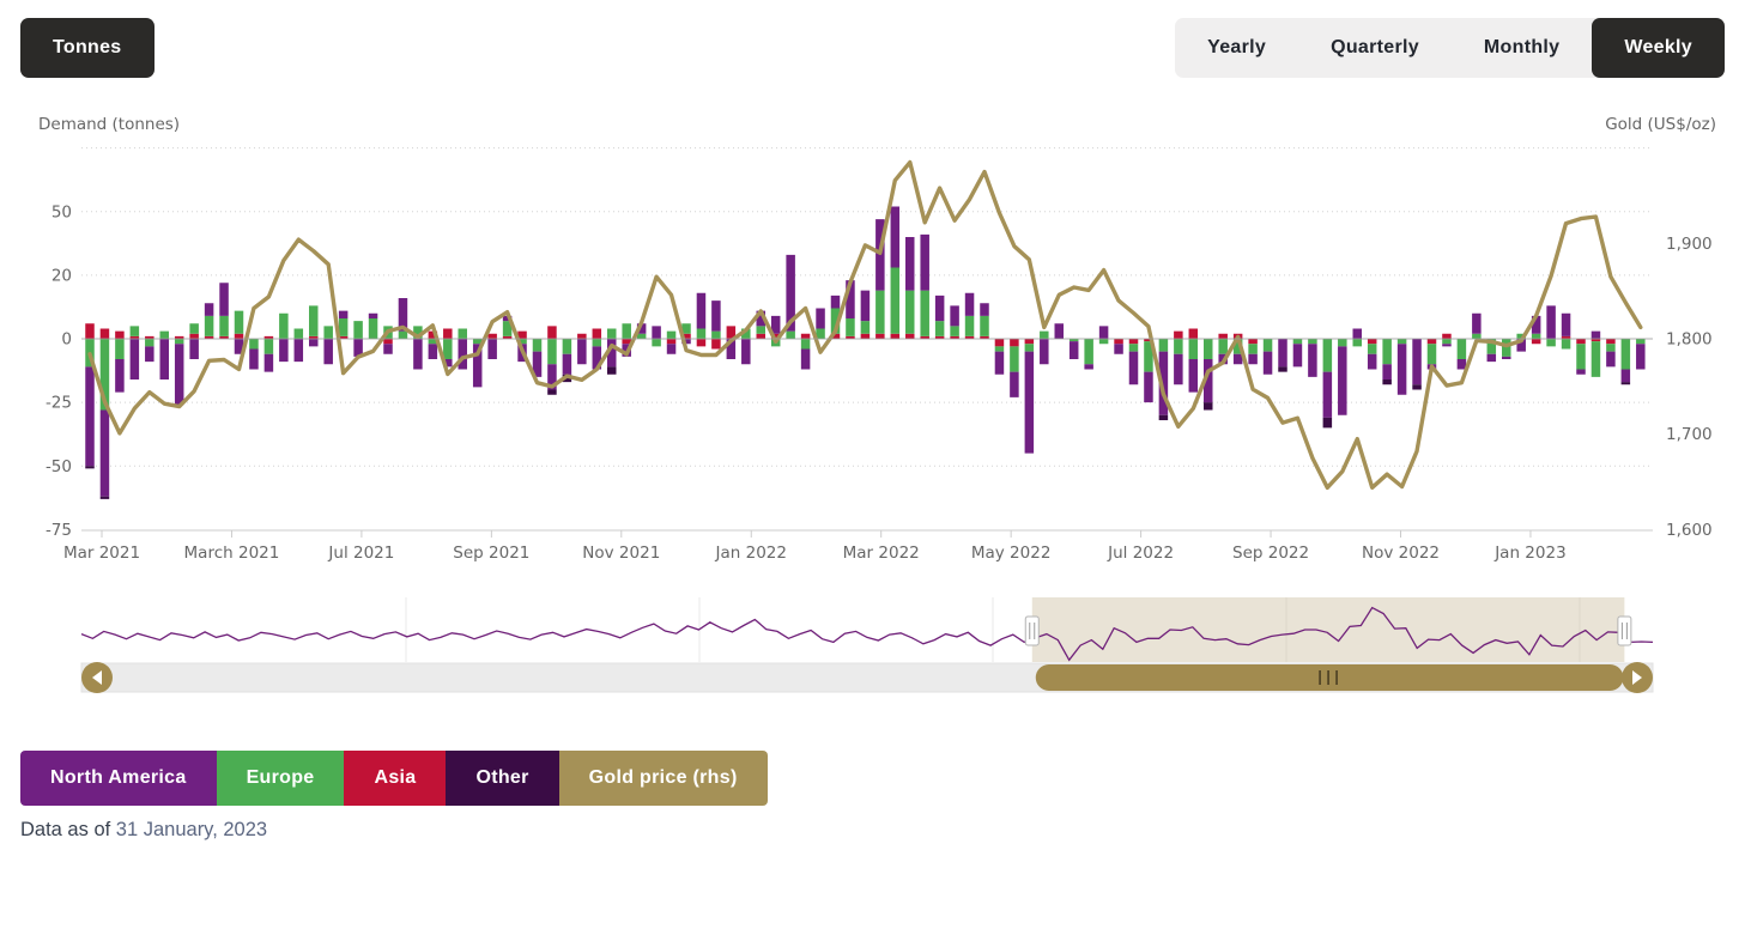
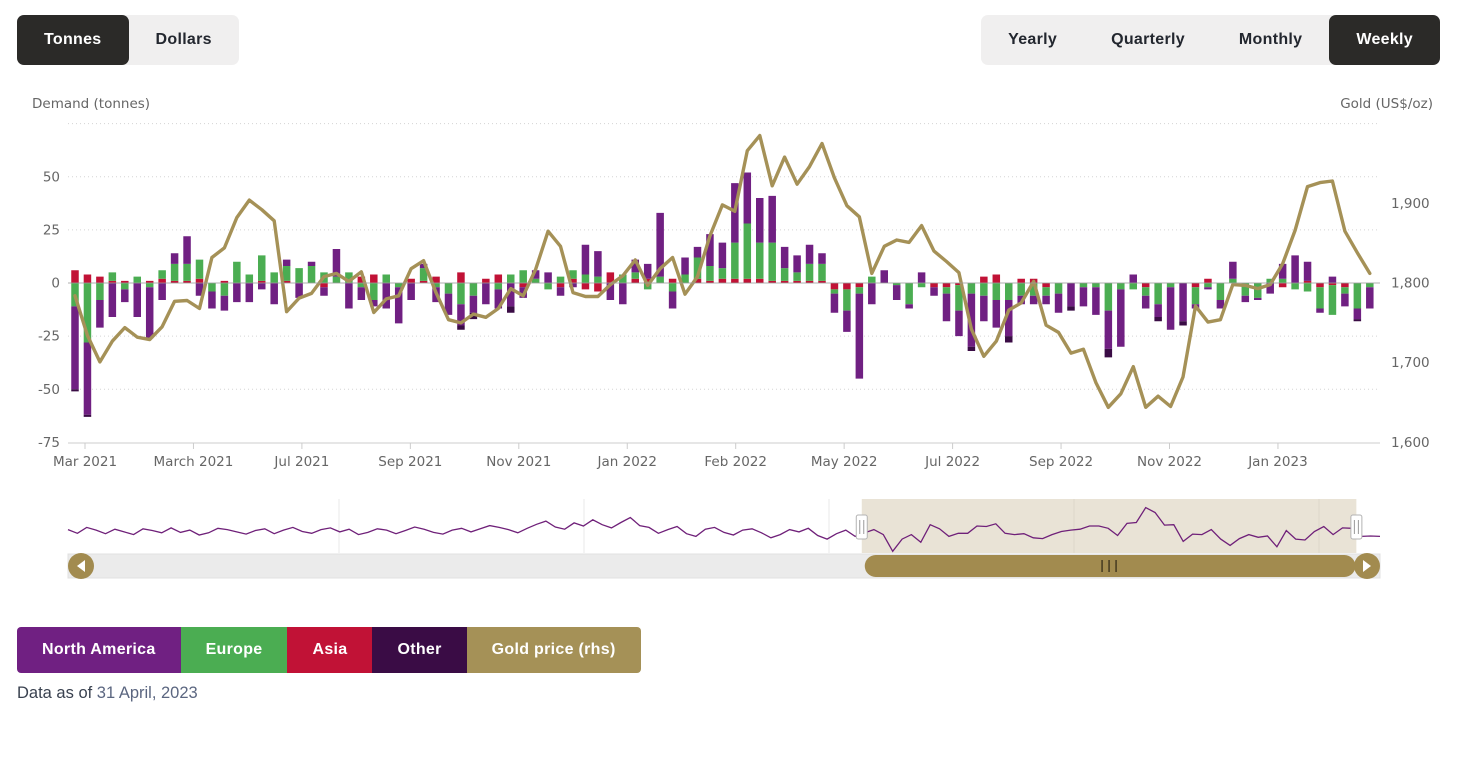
  50
- 20
+ 25
  0
  -25
  -50
  -75
  1,900
  1,800
  1,700
  1,600
  Mar 2021
  March 2021
  Jul 2021
  Sep 2021
  Nov 2021
  Jan 2022
- Mar 2022
+ Feb 2022
  May 2022
  Jul 2022
  Sep 2022
  Nov 2022
  Jan 2023
  Tonnes
+ Dollars
  Yearly
  Quarterly
  Monthly
  Weekly
  Demand (tonnes)
  Gold (US$/oz)
  North America
  Europe
  Asia
  Other
  Gold price (rhs)
- Data as of 31 January, 2023
+ Data as of 31 April, 2023
